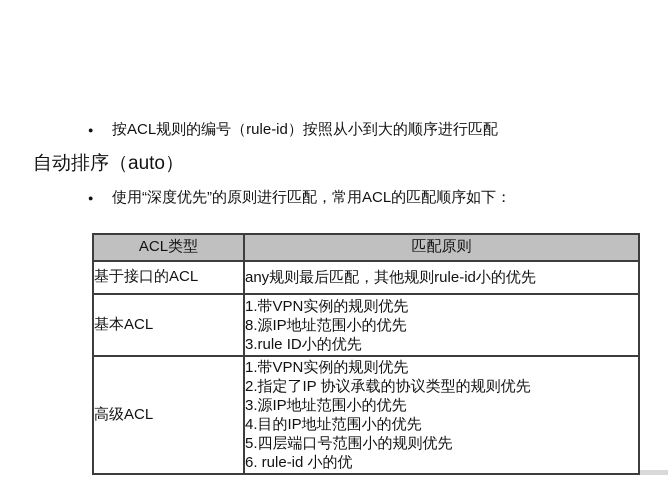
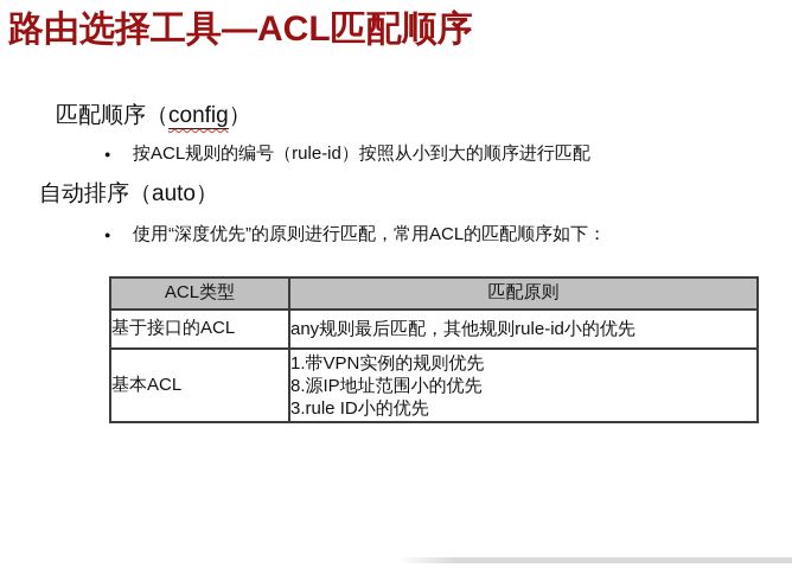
+ 路由选择工具—ACL匹配顺序
+ 匹配顺序（config）
  ●
  按ACL规则的编号（rule-id）按照从小到大的顺序进行匹配
  自动排序（auto）
  ●
  使用“深度优先”的原则进行匹配，常用ACL的匹配顺序如下：
  ACL类型	匹配原则
  基于接口的ACL	any规则最后匹配，其他规则rule-id小的优先
  基本ACL	1.带VPN实例的规则优先 8.源IP地址范围小的优先 3.rule ID小的优先
- 高级ACL	1.带VPN实例的规则优先 2.指定了IP 协议承载的协议类型的规则优先 3.源IP地址范围小的优先 4.目的IP地址范围小的优先 5.四层端口号范围小的规则优先 6. rule-id 小的优
